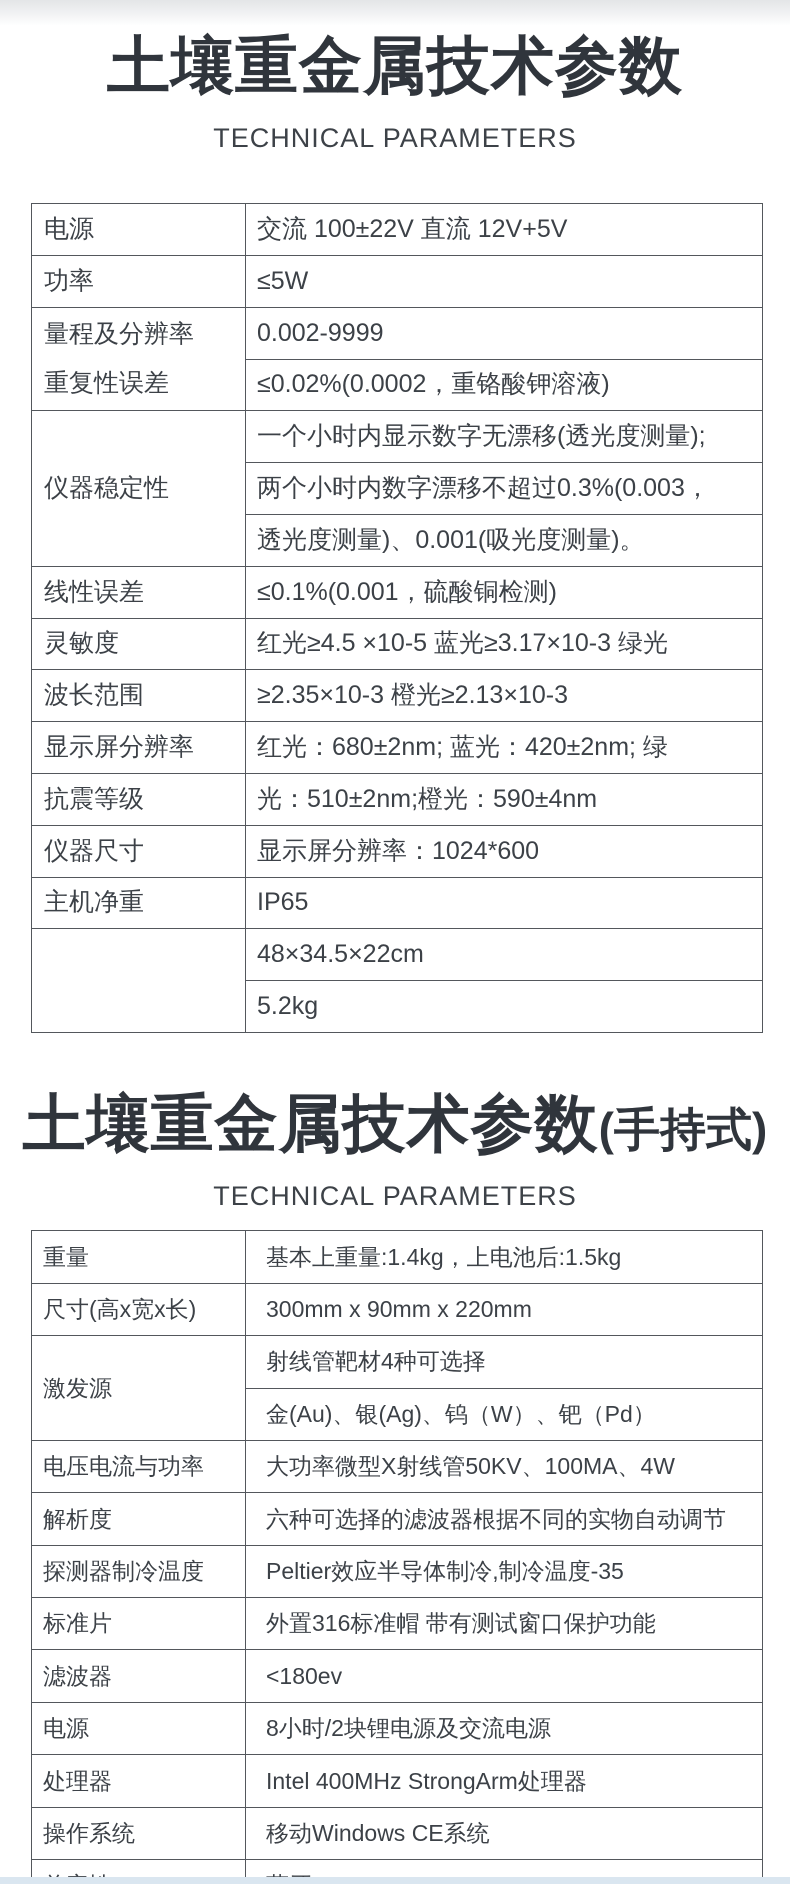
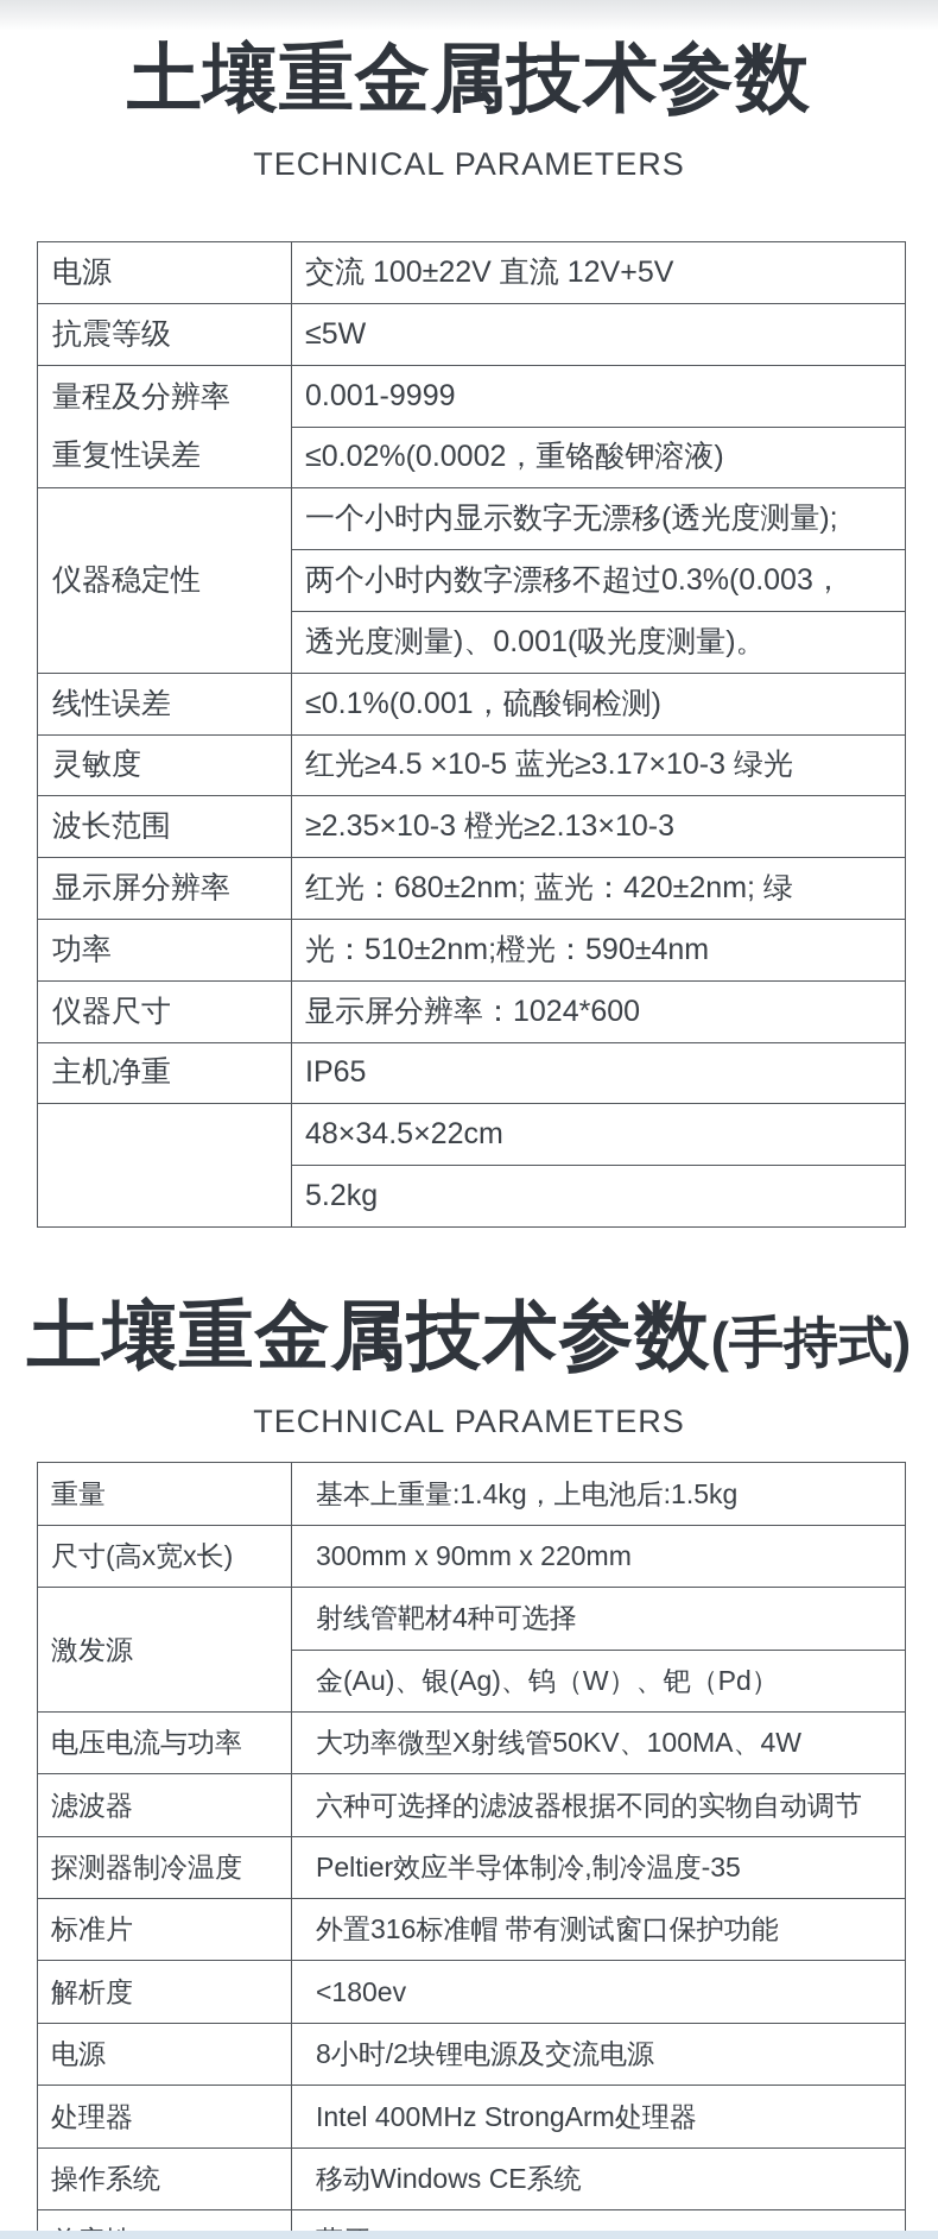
  土壤重金属技术参数
  TECHNICAL PARAMETERS
  电源	交流 100±22V 直流 12V+5V
- 功率	≤5W
+ 抗震等级	≤5W
- 量程及分辨率 重复性误差	0.002-9999
+ 量程及分辨率 重复性误差	0.001-9999
  ≤0.02%(0.0002，重铬酸钾溶液)
  仪器稳定性	一个小时内显示数字无漂移(透光度测量);
  两个小时内数字漂移不超过0.3%(0.003，
  透光度测量)、0.001(吸光度测量)。
  线性误差	≤0.1%(0.001，硫酸铜检测)
  灵敏度	红光≥4.5 ×10-5 蓝光≥3.17×10-3 绿光
  波长范围	≥2.35×10-3 橙光≥2.13×10-3
  显示屏分辨率	红光：680±2nm; 蓝光：420±2nm; 绿
- 抗震等级	光：510±2nm;橙光：590±4nm
+ 功率	光：510±2nm;橙光：590±4nm
  仪器尺寸	显示屏分辨率：1024*600
  主机净重	IP65
  	48×34.5×22cm
  5.2kg
  土壤重金属技术参数(手持式)
  TECHNICAL PARAMETERS
  重量	基本上重量:1.4kg，上电池后:1.5kg
  尺寸(高x宽x长)	300mm x 90mm x 220mm
  激发源	射线管靶材4种可选择
  金(Au)、银(Ag)、钨（W）、钯（Pd）
  电压电流与功率	大功率微型X射线管50KV、100MA、4W
- 解析度	六种可选择的滤波器根据不同的实物自动调节
+ 滤波器	六种可选择的滤波器根据不同的实物自动调节
  探测器制冷温度	Peltier效应半导体制冷,制冷温度-35
  标准片	外置316标准帽 带有测试窗口保护功能
- 滤波器	<180ev
+ 解析度	<180ev
  电源	8小时/2块锂电源及交流电源
  处理器	Intel 400MHz StrongArm处理器
  操作系统	移动Windows CE系统
